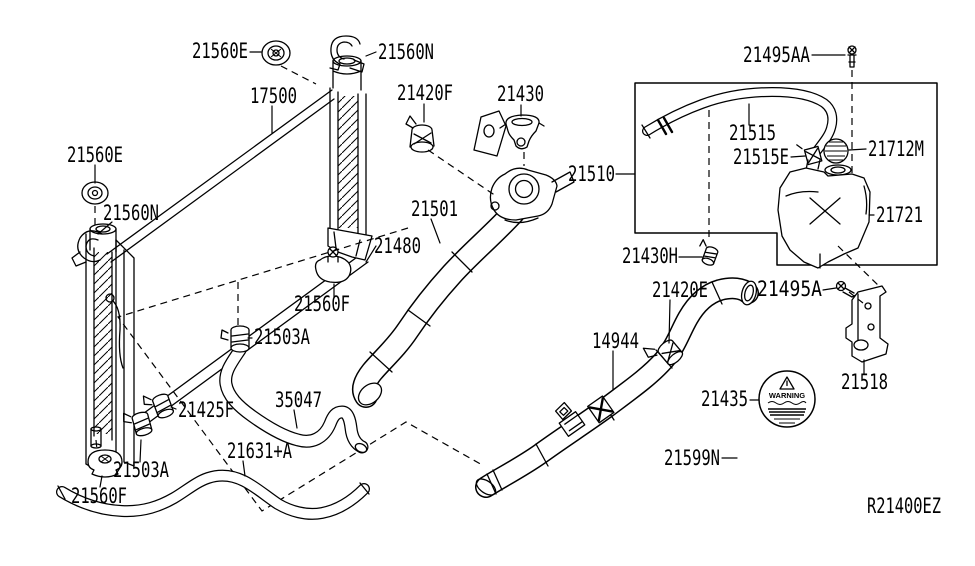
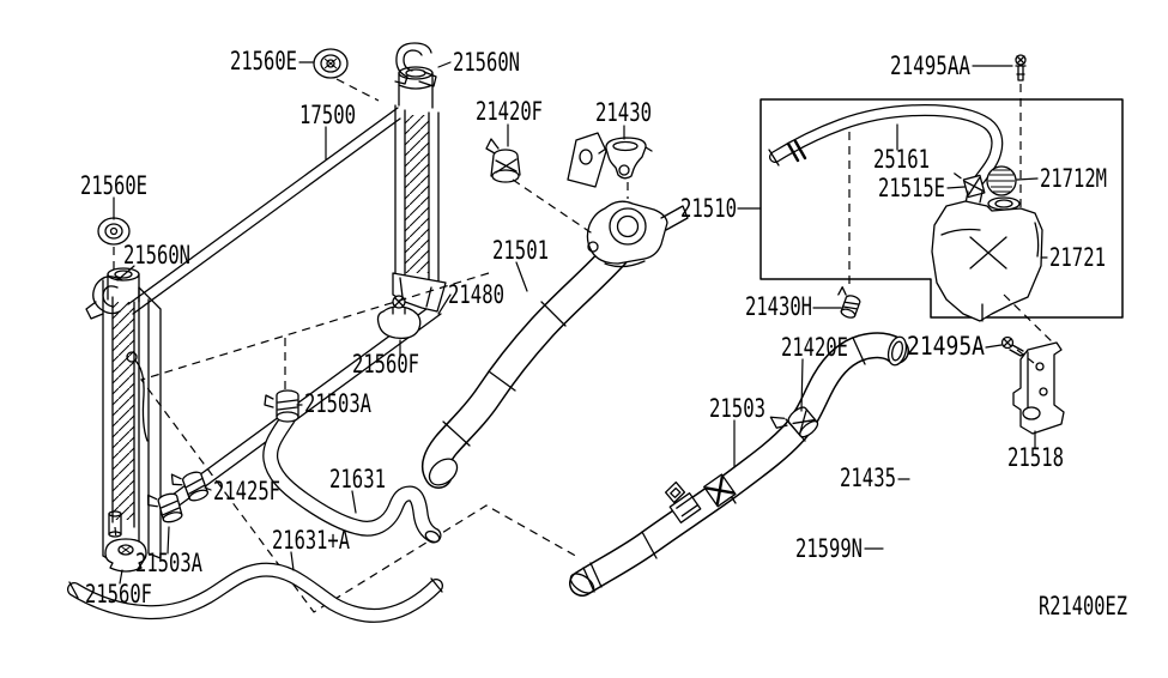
- WARNING
  21560E
  21560N
  17500
  21420F
  21430
  21495AA
  21560E
  21560N
- 21515
+ 25161
  21515E
  21712M
  21510
  21721
  21501
  21480
  21430H
  21560F
  21503A
  21420E
  21495A
- 14944
+ 21503
  21425F
- 35047
+ 21631
  21631+A
  21503A
  21435
  21518
  21599N
  21560F
  R21400EZ
